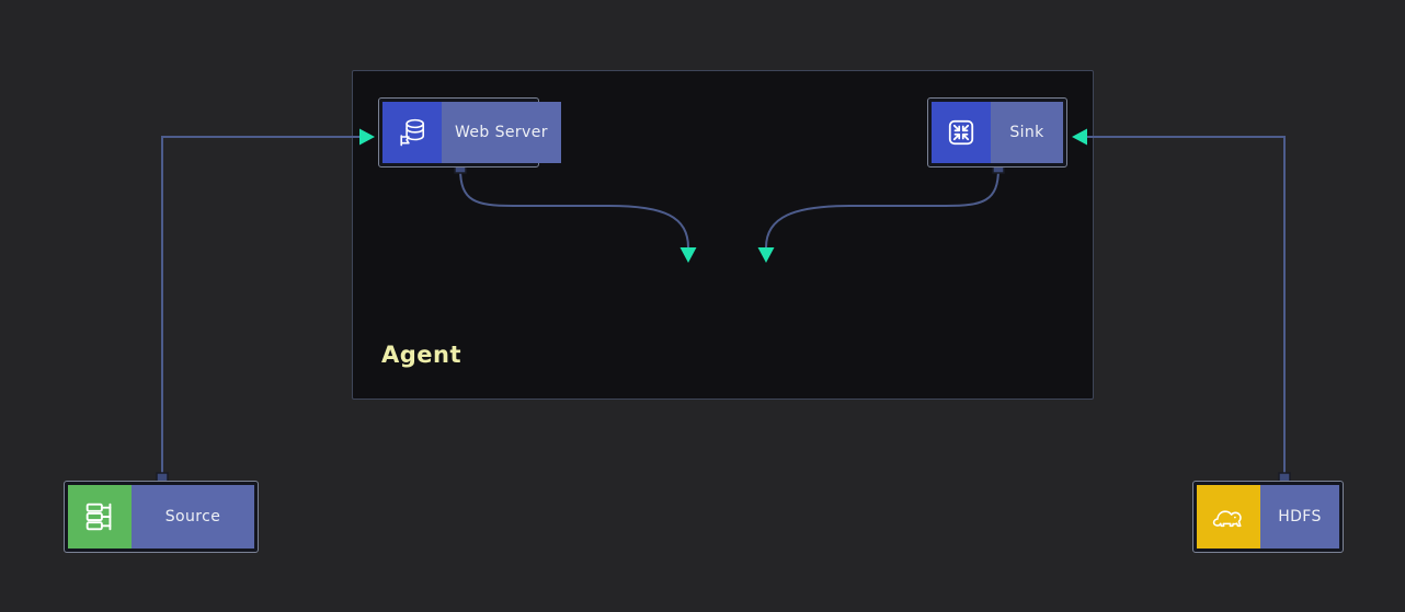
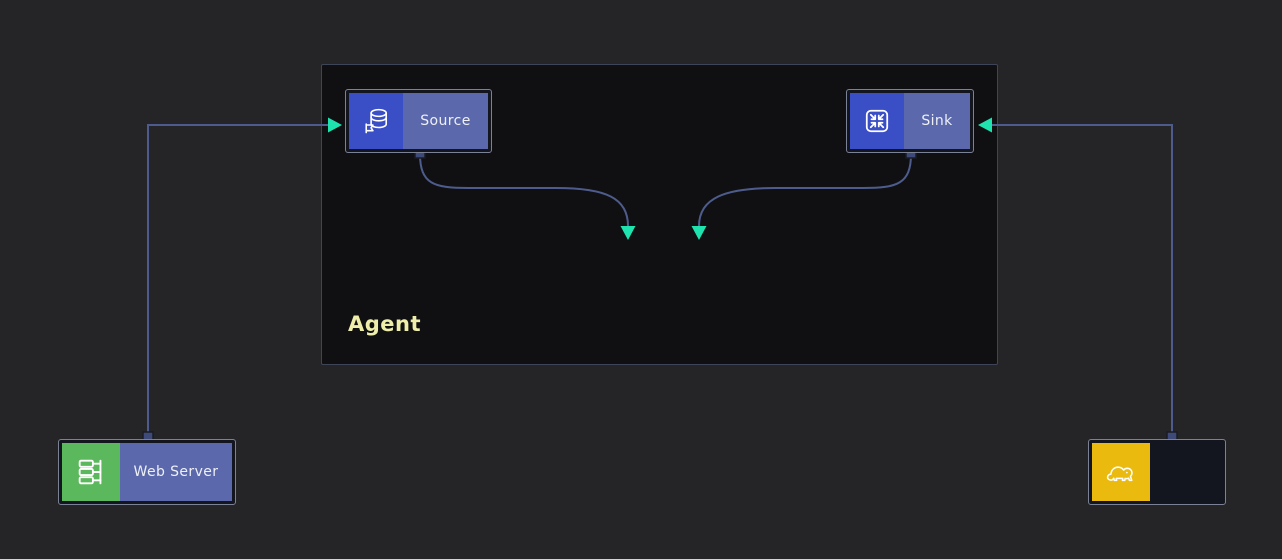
  Agent
- Web Server
+ Source
  Sink
- Source
+ Web Server
- HDFS
